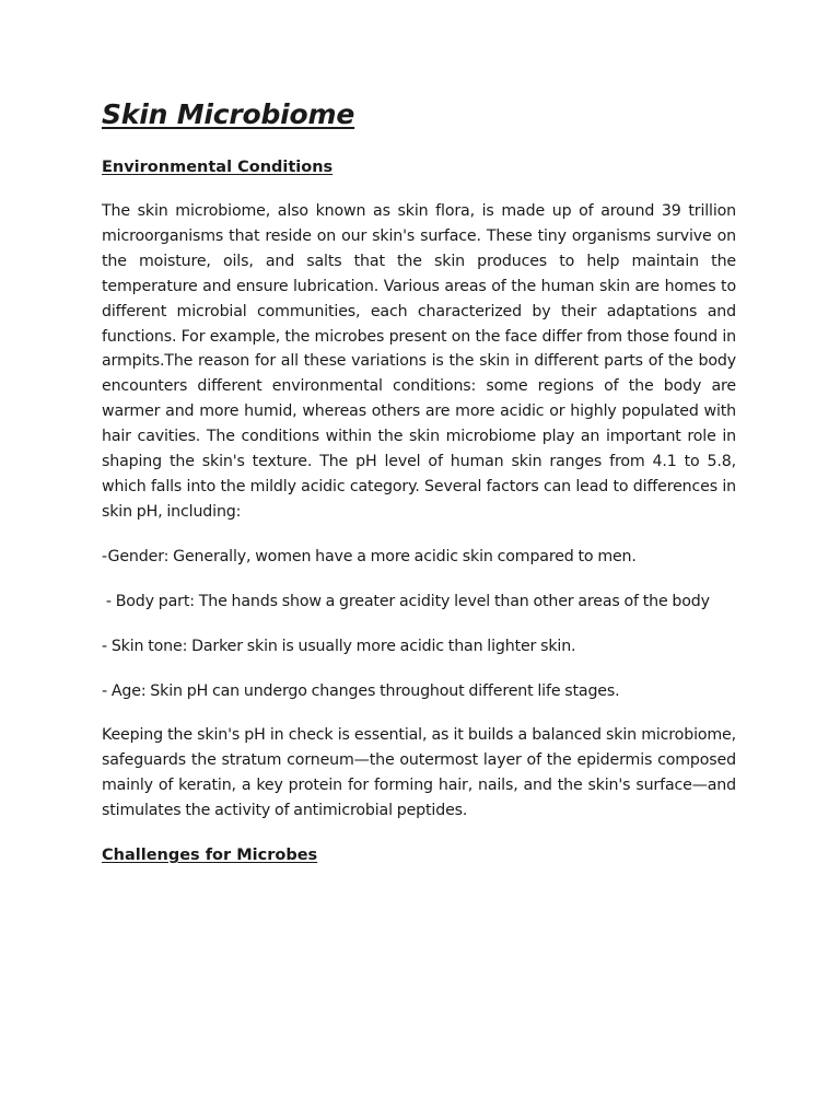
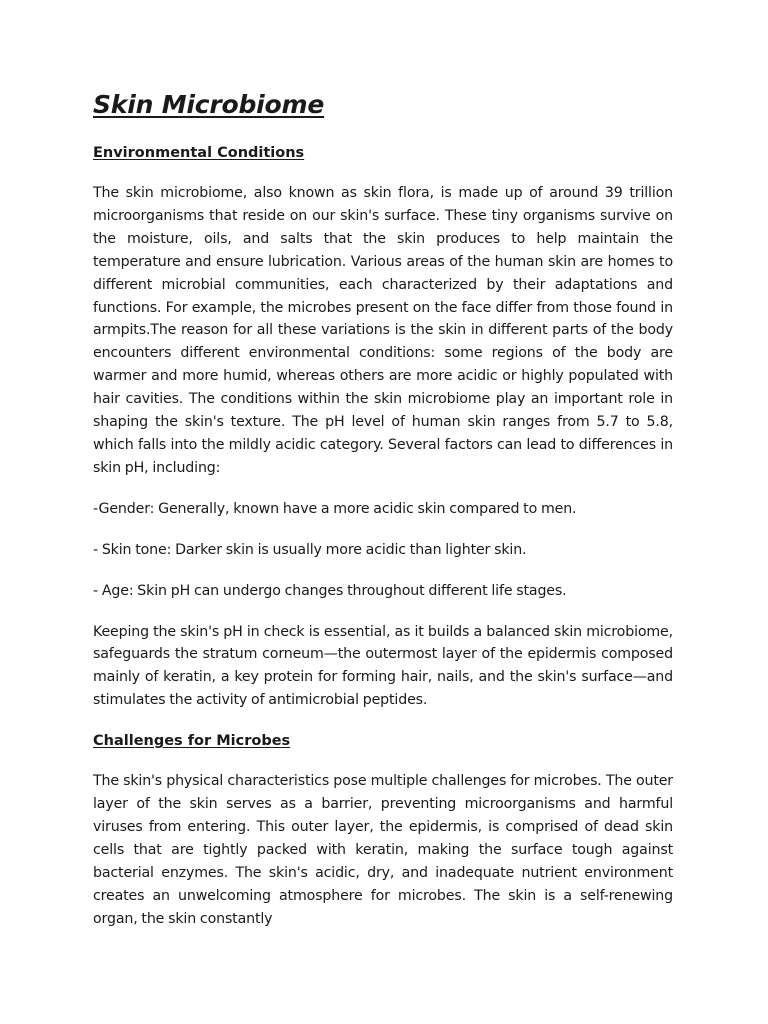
  Skin Microbiome
  Environmental Conditions
- The skin microbiome, also known as skin flora, is made up of around 39 trillion microorganisms that reside on our skin's surface. These tiny organisms survive on the moisture, oils, and salts that the skin produces to help maintain the temperature and ensure lubrication. Various areas of the human skin are homes to different microbial communities, each characterized by their adaptations and functions. For example, the microbes present on the face differ from those found in armpits.The reason for all these variations is the skin in different parts of the body encounters different environmental conditions: some regions of the body are warmer and more humid, whereas others are more acidic or highly populated with hair cavities. The conditions within the skin microbiome play an important role in shaping the skin's texture. The pH level of human skin ranges from 4.1 to 5.8, which falls into the mildly acidic category. Several factors can lead to differences in skin pH, including:
+ The skin microbiome, also known as skin flora, is made up of around 39 trillion microorganisms that reside on our skin's surface. These tiny organisms survive on the moisture, oils, and salts that the skin produces to help maintain the temperature and ensure lubrication. Various areas of the human skin are homes to different microbial communities, each characterized by their adaptations and functions. For example, the microbes present on the face differ from those found in armpits.The reason for all these variations is the skin in different parts of the body encounters different environmental conditions: some regions of the body are warmer and more humid, whereas others are more acidic or highly populated with hair cavities. The conditions within the skin microbiome play an important role in shaping the skin's texture. The pH level of human skin ranges from 5.7 to 5.8, which falls into the mildly acidic category. Several factors can lead to differences in skin pH, including:
- -Gender: Generally, women have a more acidic skin compared to men.
+ -Gender: Generally, known have a more acidic skin compared to men.
- - Body part: The hands show a greater acidity level than other areas of the body
  - Skin tone: Darker skin is usually more acidic than lighter skin.
  - Age: Skin pH can undergo changes throughout different life stages.
  Keeping the skin's pH in check is essential, as it builds a balanced skin microbiome, safeguards the stratum corneum—the outermost layer of the epidermis composed mainly of keratin, a key protein for forming hair, nails, and the skin's surface—and stimulates the activity of antimicrobial peptides.
  Challenges for Microbes
+ The skin's physical characteristics pose multiple challenges for microbes. The outer layer of the skin serves as a barrier, preventing microorganisms and harmful viruses from entering. This outer layer, the epidermis, is comprised of dead skin cells that are tightly packed with keratin, making the surface tough against bacterial enzymes. The skin's acidic, dry, and inadequate nutrient environment creates an unwelcoming atmosphere for microbes. The skin is a self-renewing organ, the skin constantly
